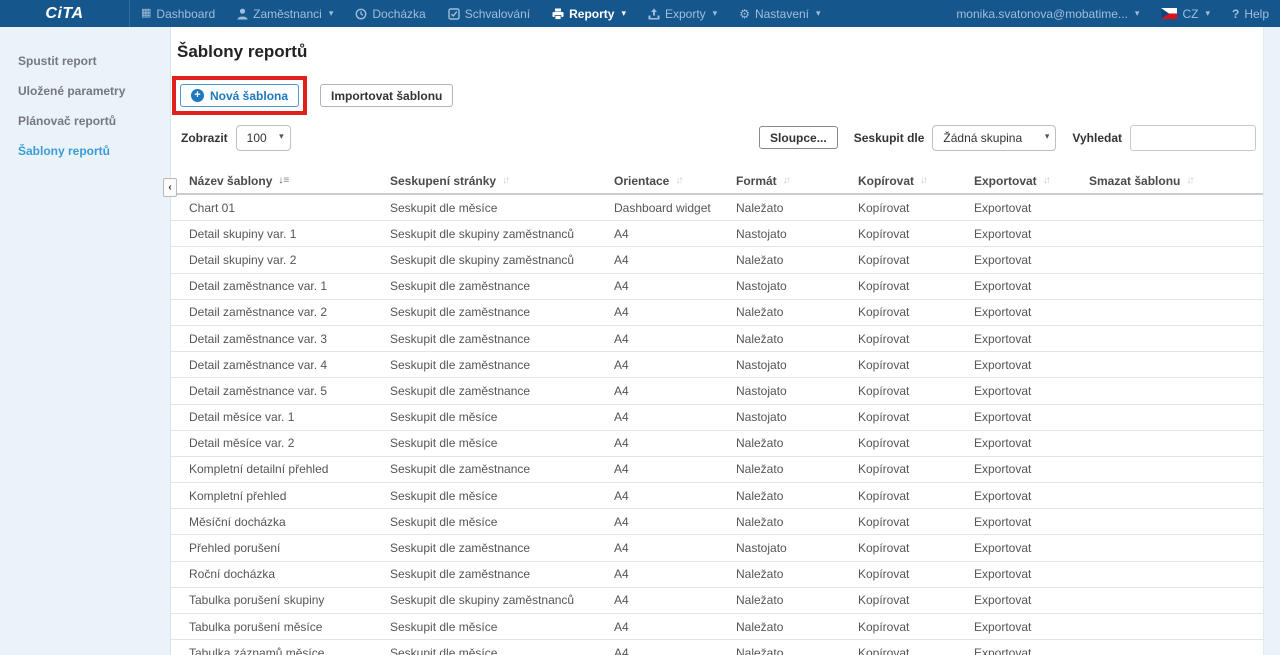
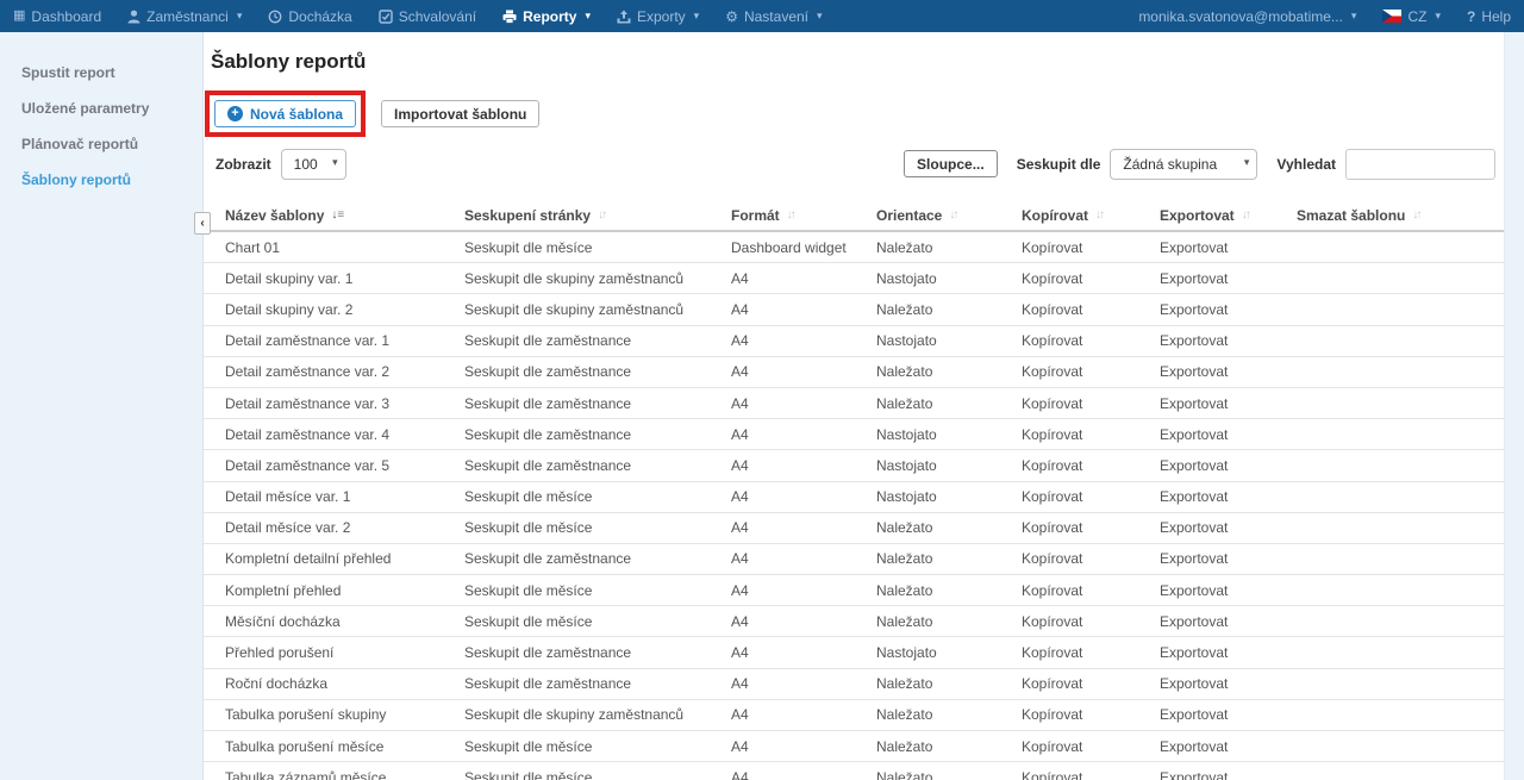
- CiTA
  ▦
  Dashboard
  Zaměstnanci
  ▾
  Docházka
  Schvalování
  Reporty
  ▾
  Exporty
  ▾
  ⚙
  Nastavení
  ▾
  monika.svatonova@mobatime...
  ▾
  CZ
  ▾
  ?
  Help
  Spustit report
  Uložené parametry
  Plánovač reportů
  Šablony reportů
  Šablony reportů
  +
  Nová šablona
  Importovat šablonu
  Zobrazit
  100
  Sloupce...
  Seskupit dle
  Žádná skupina
  Vyhledat
  ‹
  Název šablony
  ↓≡
  Seskupení stránky
  ↓↑
- Orientace
+ Formát
  ↓↑
- Formát
+ Orientace
  ↓↑
  Kopírovat
  ↓↑
  Exportovat
  ↓↑
  Smazat šablonu
  ↓↑
  Chart 01
  Seskupit dle měsíce
  Dashboard widget
  Naležato
  Kopírovat
  Exportovat
  Detail skupiny var. 1
  Seskupit dle skupiny zaměstnanců
  A4
  Nastojato
  Kopírovat
  Exportovat
  Detail skupiny var. 2
  Seskupit dle skupiny zaměstnanců
  A4
  Naležato
  Kopírovat
  Exportovat
  Detail zaměstnance var. 1
  Seskupit dle zaměstnance
  A4
  Nastojato
  Kopírovat
  Exportovat
  Detail zaměstnance var. 2
  Seskupit dle zaměstnance
  A4
  Naležato
  Kopírovat
  Exportovat
  Detail zaměstnance var. 3
  Seskupit dle zaměstnance
  A4
  Naležato
  Kopírovat
  Exportovat
  Detail zaměstnance var. 4
  Seskupit dle zaměstnance
  A4
  Nastojato
  Kopírovat
  Exportovat
  Detail zaměstnance var. 5
  Seskupit dle zaměstnance
  A4
  Nastojato
  Kopírovat
  Exportovat
  Detail měsíce var. 1
  Seskupit dle měsíce
  A4
  Nastojato
  Kopírovat
  Exportovat
  Detail měsíce var. 2
  Seskupit dle měsíce
  A4
  Naležato
  Kopírovat
  Exportovat
  Kompletní detailní přehled
  Seskupit dle zaměstnance
  A4
  Naležato
  Kopírovat
  Exportovat
  Kompletní přehled
  Seskupit dle měsíce
  A4
  Naležato
  Kopírovat
  Exportovat
  Měsíční docházka
  Seskupit dle měsíce
  A4
  Naležato
  Kopírovat
  Exportovat
  Přehled porušení
  Seskupit dle zaměstnance
  A4
  Nastojato
  Kopírovat
  Exportovat
  Roční docházka
  Seskupit dle zaměstnance
  A4
  Naležato
  Kopírovat
  Exportovat
  Tabulka porušení skupiny
  Seskupit dle skupiny zaměstnanců
  A4
  Naležato
  Kopírovat
  Exportovat
  Tabulka porušení měsíce
  Seskupit dle měsíce
  A4
  Naležato
  Kopírovat
  Exportovat
  Tabulka záznamů měsíce
  Seskupit dle měsíce
  A4
  Naležato
  Kopírovat
  Exportovat
